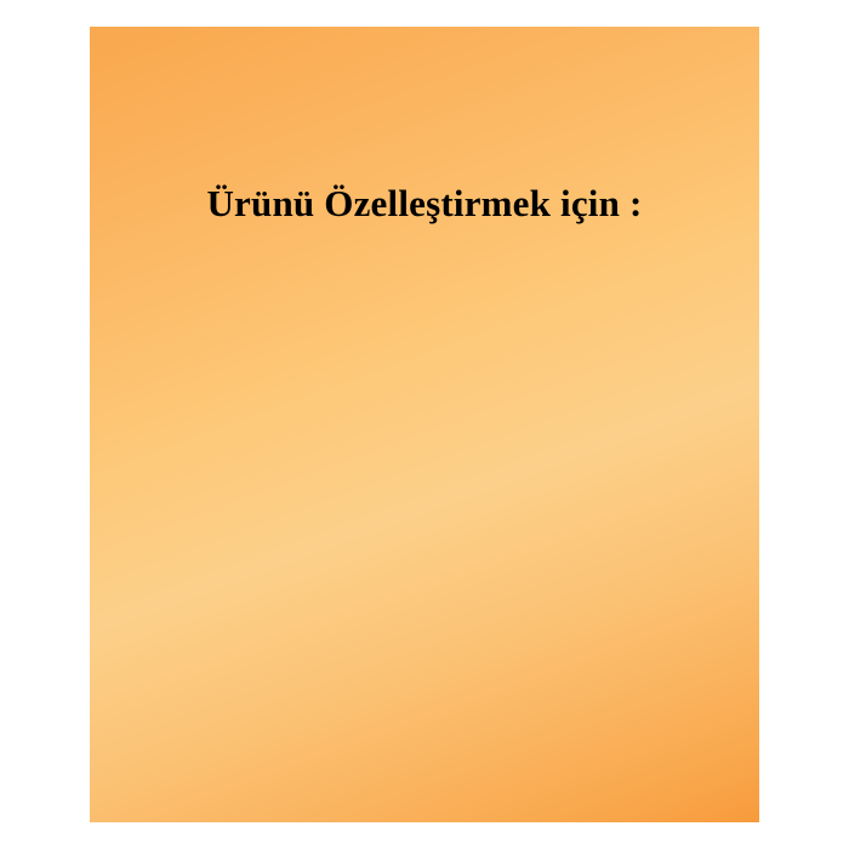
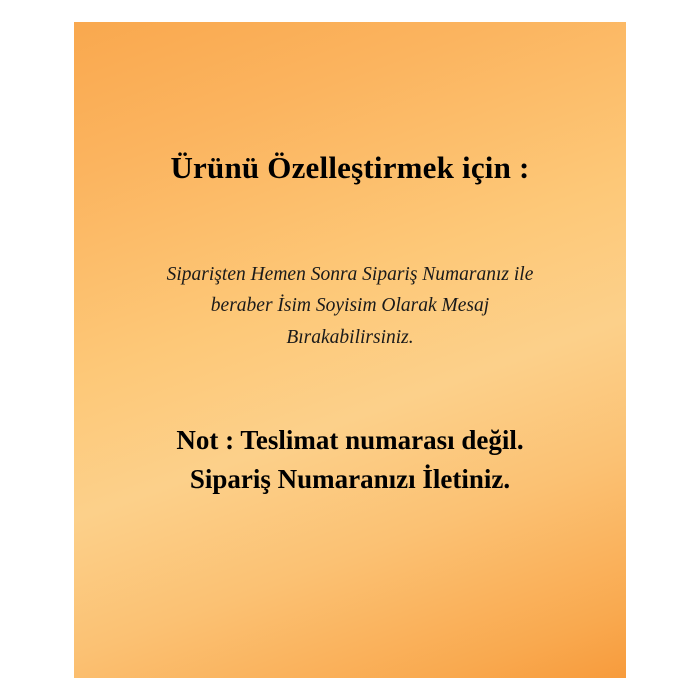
  Ürünü Özelleştirmek için :
+ Siparişten Hemen Sonra Sipariş Numaranız ile
+ beraber İsim Soyisim Olarak Mesaj
+ Bırakabilirsiniz.
+ Not : Teslimat numarası değil.
+ Sipariş Numaranızı İletiniz.
